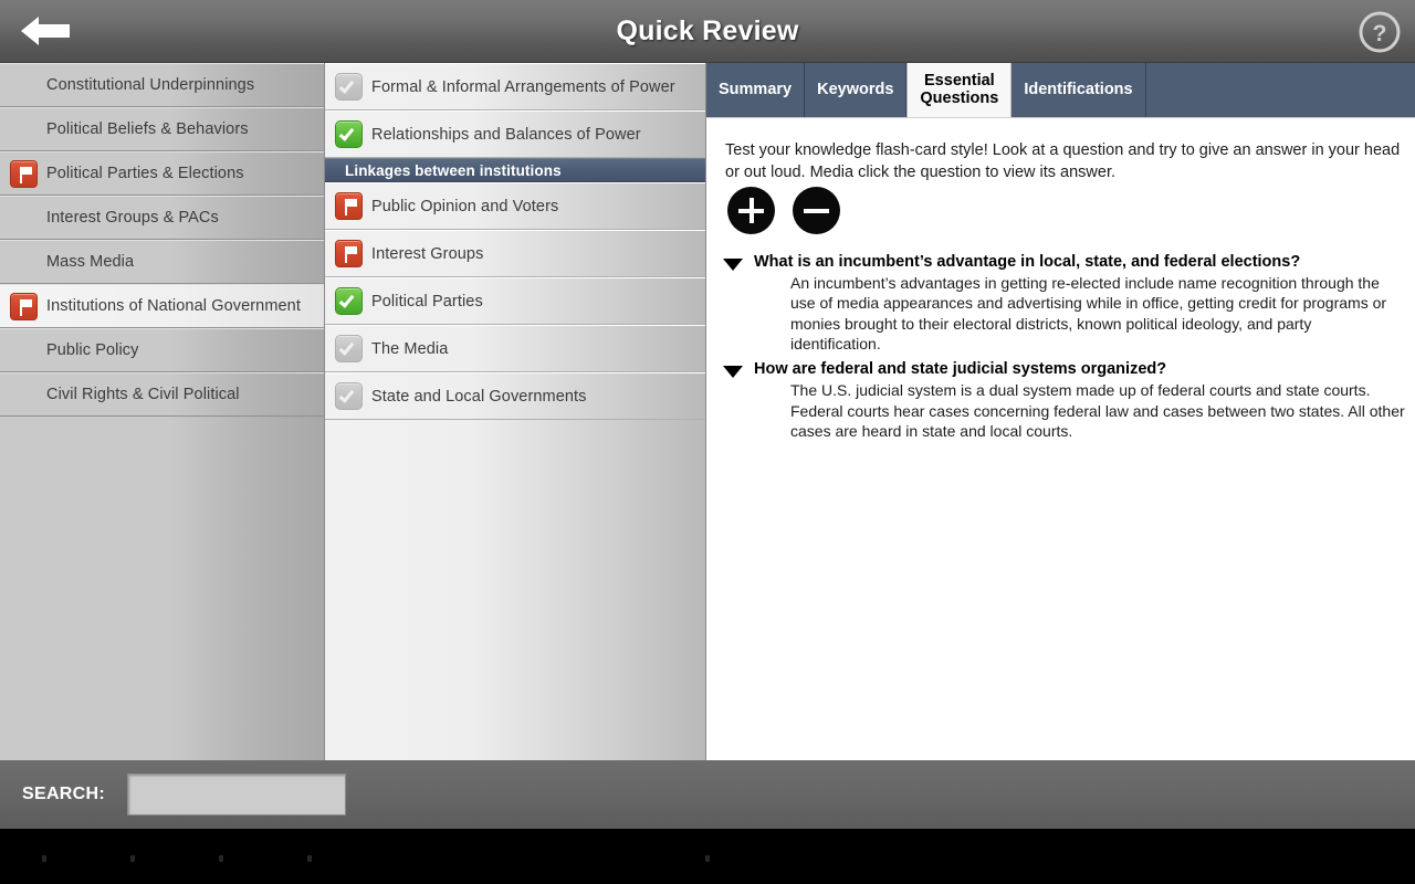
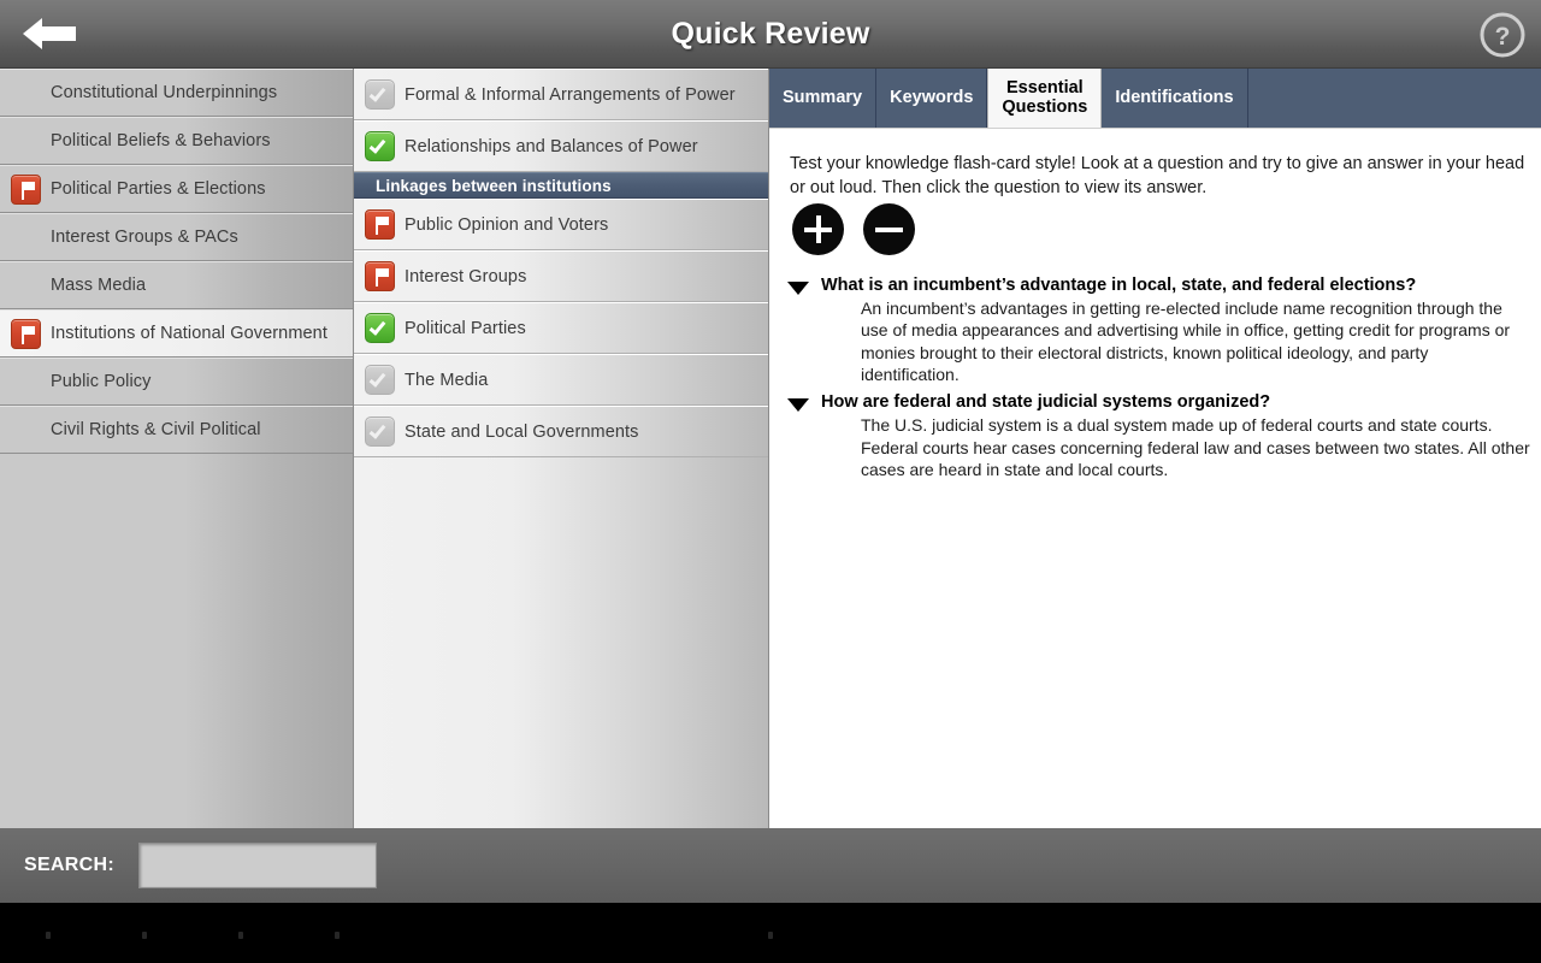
  Quick Review
  ?
  Constitutional Underpinnings
  Political Beliefs & Behaviors
  Political Parties & Elections
  Interest Groups & PACs
  Mass Media
  Institutions of National Government
  Public Policy
  Civil Rights & Civil Political
  Formal & Informal Arrangements of Power
  Relationships and Balances of Power
  Linkages between institutions
  Public Opinion and Voters
  Interest Groups
  Political Parties
  The Media
  State and Local Governments
  Summary
  Keywords
  Essential
  Questions
  Identifications
- Test your knowledge flash-card style! Look at a question and try to give an answer in your head or out loud. Media click the question to view its answer.
+ Test your knowledge flash-card style! Look at a question and try to give an answer in your head or out loud. Then click the question to view its answer.
  What is an incumbent’s advantage in local, state, and federal elections?
  An incumbent’s advantages in getting re-elected include name recognition through the use of media appearances and advertising while in office, getting credit for programs or monies brought to their electoral districts, known political ideology, and party identification.
  How are federal and state judicial systems organized?
  The U.S. judicial system is a dual system made up of federal courts and state courts. Federal courts hear cases concerning federal law and cases between two states. All other cases are heard in state and local courts.
  SEARCH:
